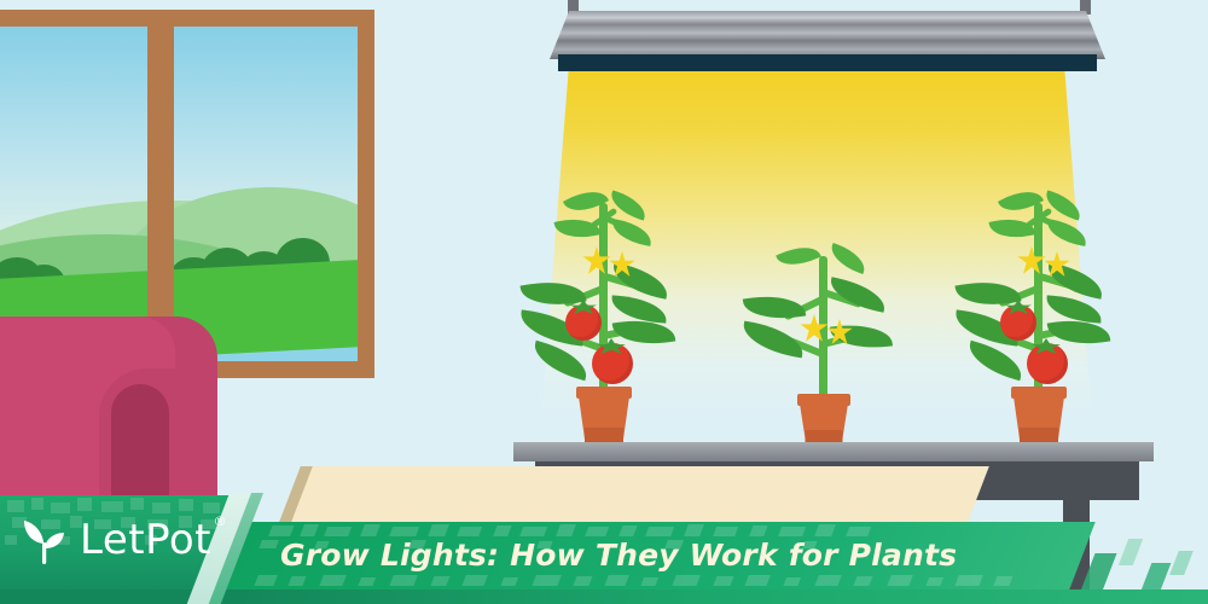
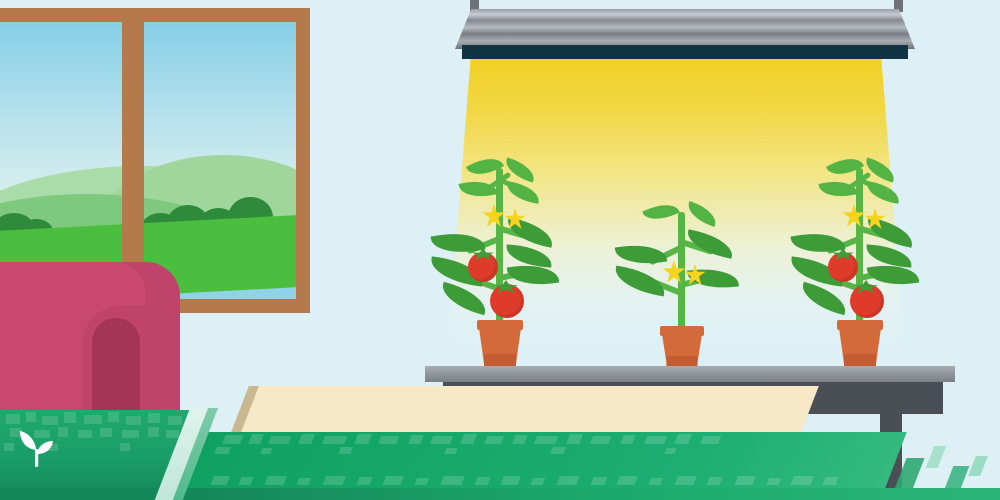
- LetPot
- ®
- Grow Lights: How They Work for Plants
